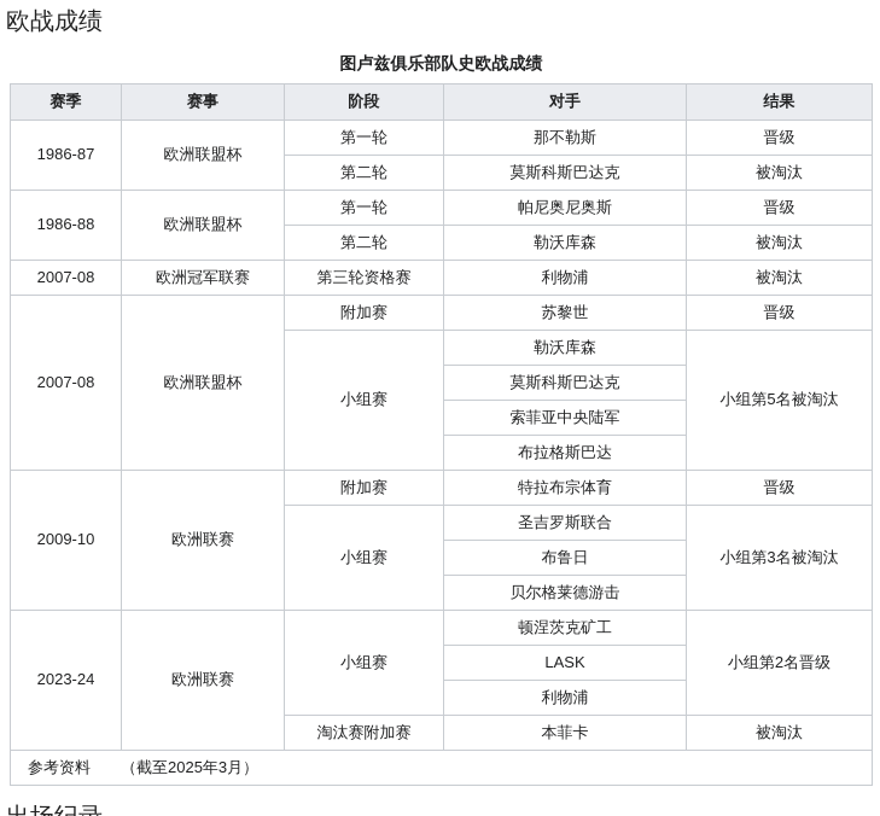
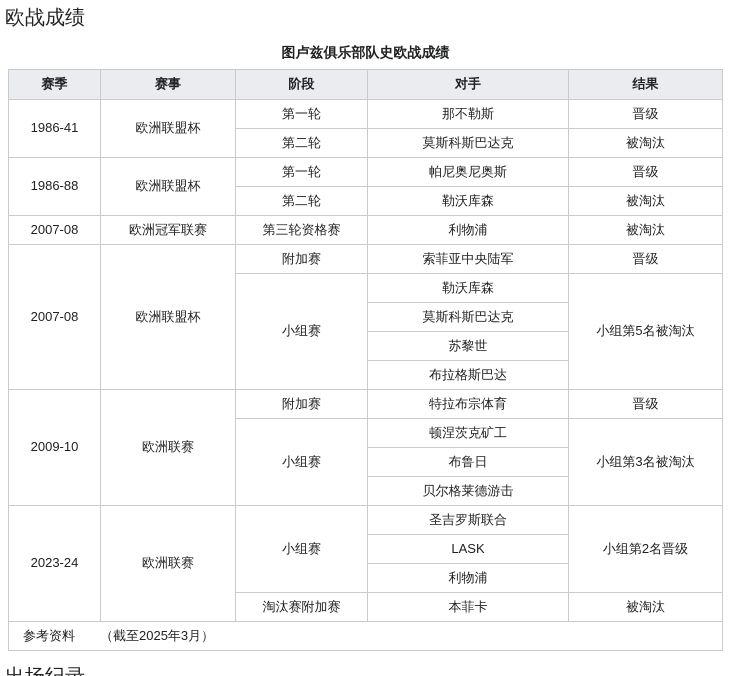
  欧战成绩
  图卢兹俱乐部队史欧战成绩
  赛季	赛事	阶段	对手	结果
- 1986-87	欧洲联盟杯	第一轮	那不勒斯	晋级
+ 1986-41	欧洲联盟杯	第一轮	那不勒斯	晋级
  第二轮	莫斯科斯巴达克	被淘汰
  1986-88	欧洲联盟杯	第一轮	帕尼奥尼奥斯	晋级
  第二轮	勒沃库森	被淘汰
  2007-08	欧洲冠军联赛	第三轮资格赛	利物浦	被淘汰
- 2007-08	欧洲联盟杯	附加赛	苏黎世	晋级
+ 2007-08	欧洲联盟杯	附加赛	索菲亚中央陆军	晋级
  小组赛	勒沃库森	小组第5名被淘汰
  莫斯科斯巴达克
- 索菲亚中央陆军
+ 苏黎世
  布拉格斯巴达
  2009-10	欧洲联赛	附加赛	特拉布宗体育	晋级
- 小组赛	圣吉罗斯联合	小组第3名被淘汰
+ 小组赛	顿涅茨克矿工	小组第3名被淘汰
  布鲁日
  贝尔格莱德游击
- 2023-24	欧洲联赛	小组赛	顿涅茨克矿工	小组第2名晋级
+ 2023-24	欧洲联赛	小组赛	圣吉罗斯联合	小组第2名晋级
  LASK
  利物浦
  淘汰赛附加赛	本菲卡	被淘汰
  参考资料 （截至2025年3月）
